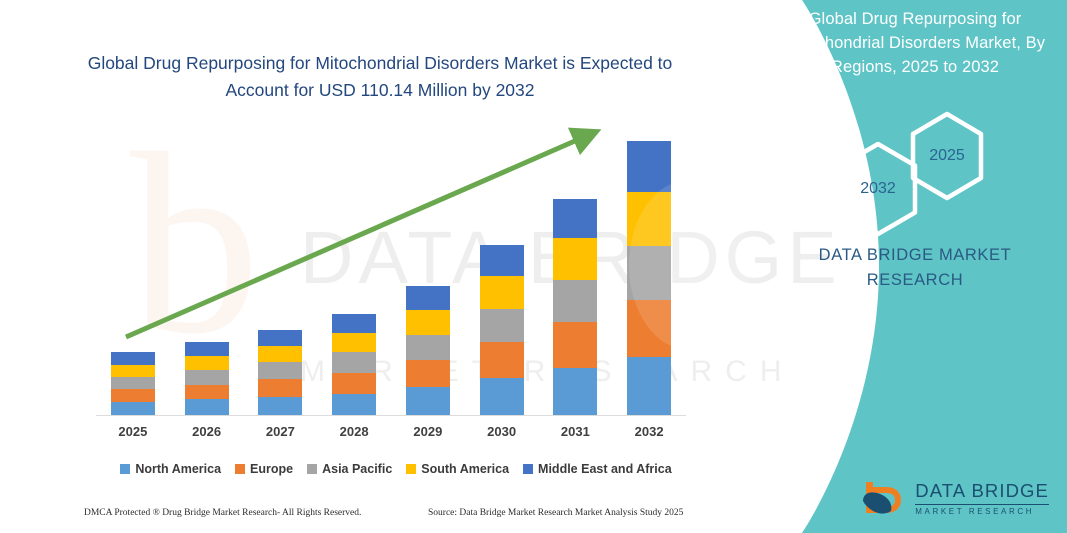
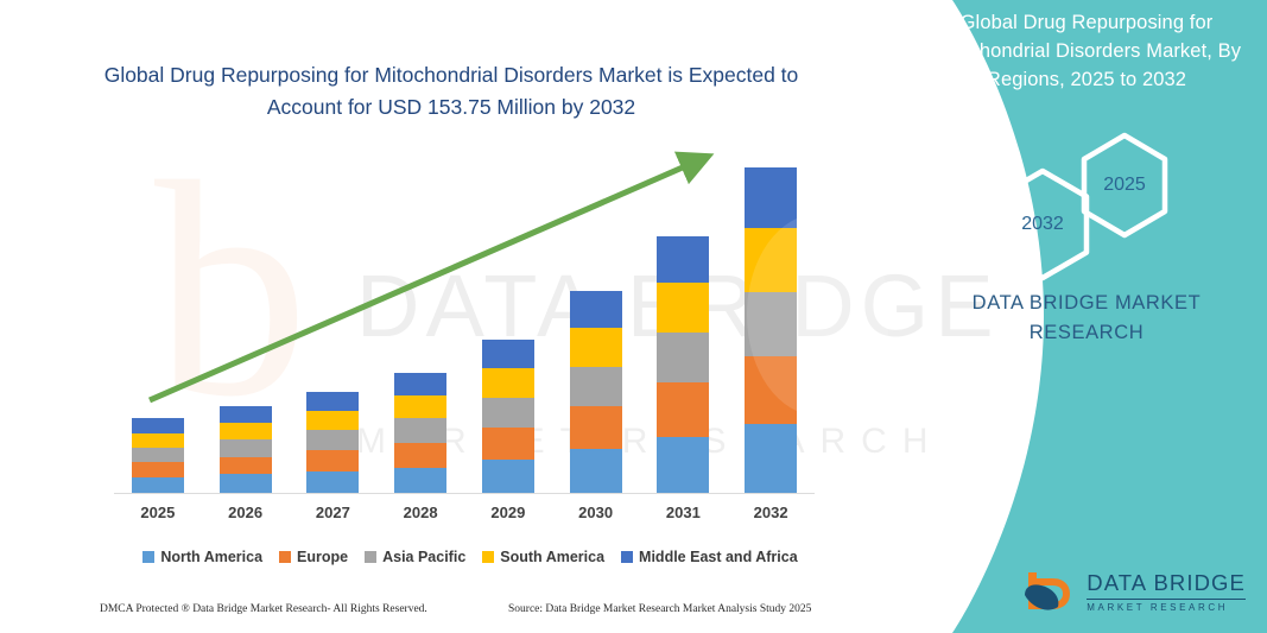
  b
  DATARDGE
- Global Drug Repurposing for Mitochondrial Disorders Market is Expected to Account for USD 110.14 Million by 2032
+ Global Drug Repurposing for Mitochondrial Disorders Market is Expected to Account for USD 153.75 Million by 2032
  2025
  2026
  2027
  2028
  2029
  2030
  2031
  2032
  North America
  Europe
  Asia Pacific
  South America
  Middle East and Africa
- DMCA Protected ® Drug Bridge Market Research- All Rights Reserved.
+ DMCA Protected ® Data Bridge Market Research- All Rights Reserved.
  Source: Data Bridge Market Research Market Analysis Study 2025
  Global Drug Repurposing for Mitochondrial Disorders Market, By Regions, 2025 to 2032
  2032
  2025
  DATA BRIDGE MARKET
  RESEARCH
  DATA BRIDGE
  MARKET RESEARCH
